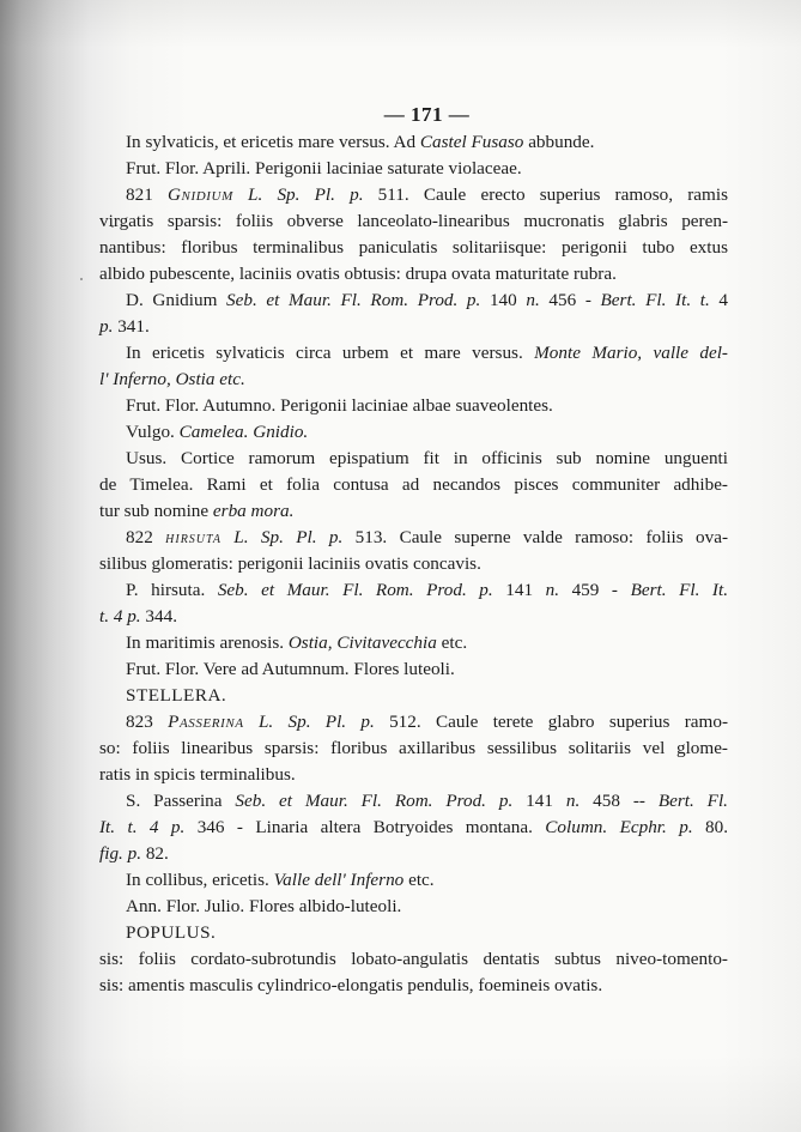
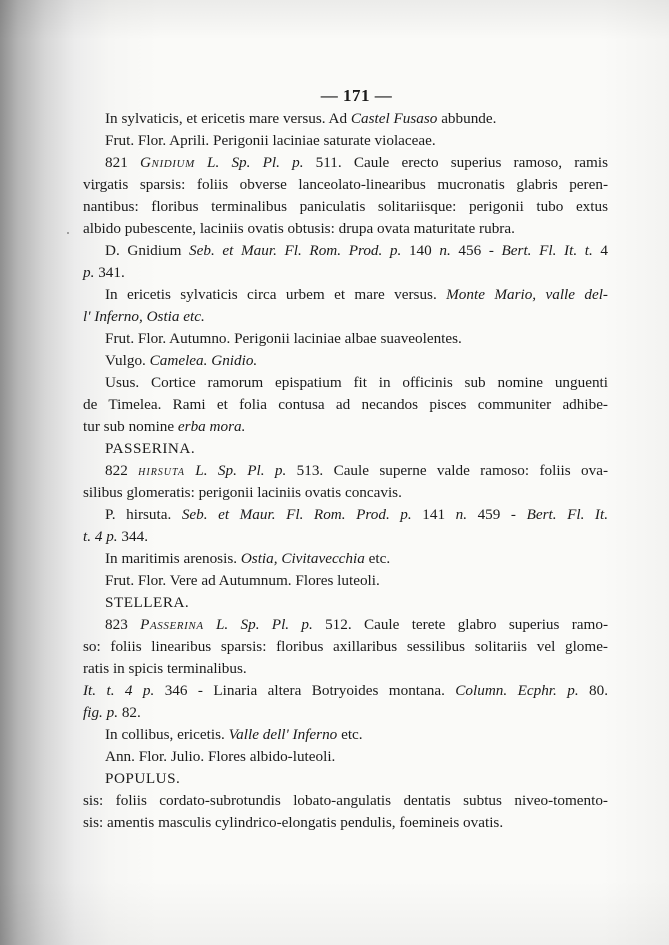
  — 171 —
  In sylvaticis, et ericetis mare versus. Ad Castel Fusaso abbunde.
  Frut. Flor. Aprili. Perigonii laciniae saturate violaceae.
  821 Gnidium L. Sp. Pl. p. 511. Caule erecto superius ramoso, ramis
  virgatis sparsis: foliis obverse lanceolato-linearibus mucronatis glabris peren-
  nantibus: floribus terminalibus paniculatis solitariisque: perigonii tubo extus
  albido pubescente, laciniis ovatis obtusis: drupa ovata maturitate rubra.
  D. Gnidium Seb. et Maur. Fl. Rom. Prod. p. 140 n. 456 - Bert. Fl. It. t. 4
  p. 341.
  In ericetis sylvaticis circa urbem et mare versus. Monte Mario, valle del-
  l' Inferno, Ostia etc.
  Frut. Flor. Autumno. Perigonii laciniae albae suaveolentes.
  Vulgo. Camelea. Gnidio.
  Usus. Cortice ramorum epispatium fit in officinis sub nomine unguenti
  de Timelea. Rami et folia contusa ad necandos pisces communiter adhibe-
  tur sub nomine erba mora.
+ PASSERINA.
  822 HIRSUTA L. Sp. Pl. p. 513. Caule superne valde ramoso: foliis ova-
  silibus glomeratis: perigonii laciniis ovatis concavis.
  P. hirsuta. Seb. et Maur. Fl. Rom. Prod. p. 141 n. 459 - Bert. Fl. It.
  t. 4 p. 344.
  In maritimis arenosis. Ostia, Civitavecchia etc.
  Frut. Flor. Vere ad Autumnum. Flores luteoli.
  STELLERA.
  823 Passerina L. Sp. Pl. p. 512. Caule terete glabro superius ramo-
  so: foliis linearibus sparsis: floribus axillaribus sessilibus solitariis vel glome-
  ratis in spicis terminalibus.
- S. Passerina Seb. et Maur. Fl. Rom. Prod. p. 141 n. 458 -- Bert. Fl.
  It. t. 4 p. 346 - Linaria altera Botryoides montana. Column. Ecphr. p. 80.
  fig. p. 82.
  In collibus, ericetis. Valle dell' Inferno etc.
  Ann. Flor. Julio. Flores albido-luteoli.
  POPULUS.
  sis: foliis cordato-subrotundis lobato-angulatis dentatis subtus niveo-tomento-
  sis: amentis masculis cylindrico-elongatis pendulis, foemineis ovatis.
